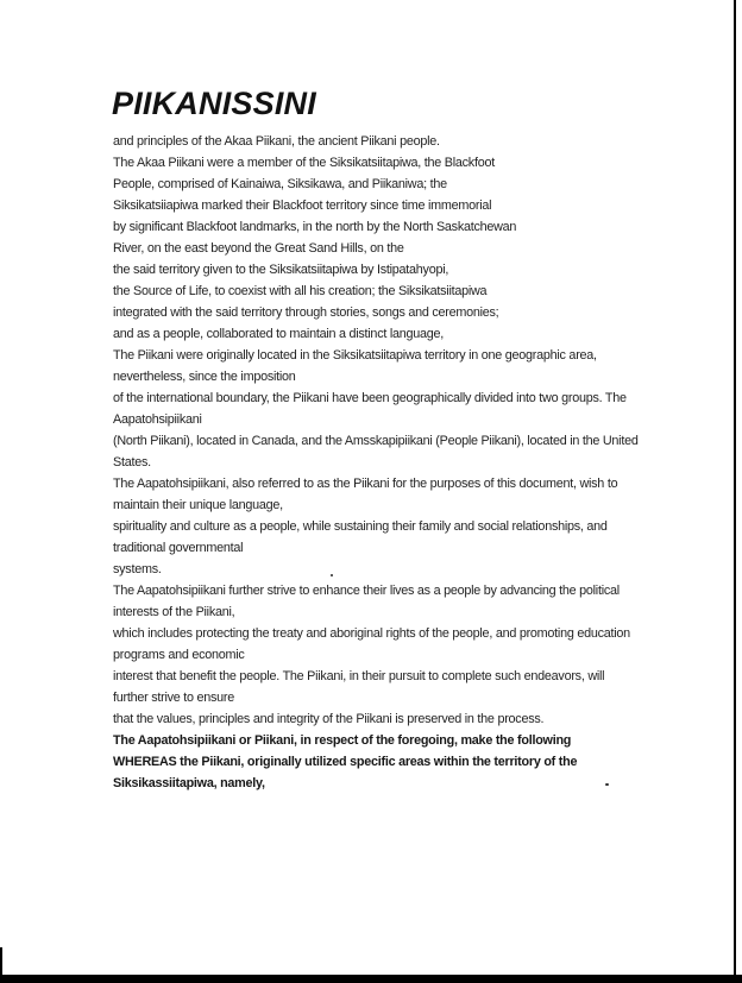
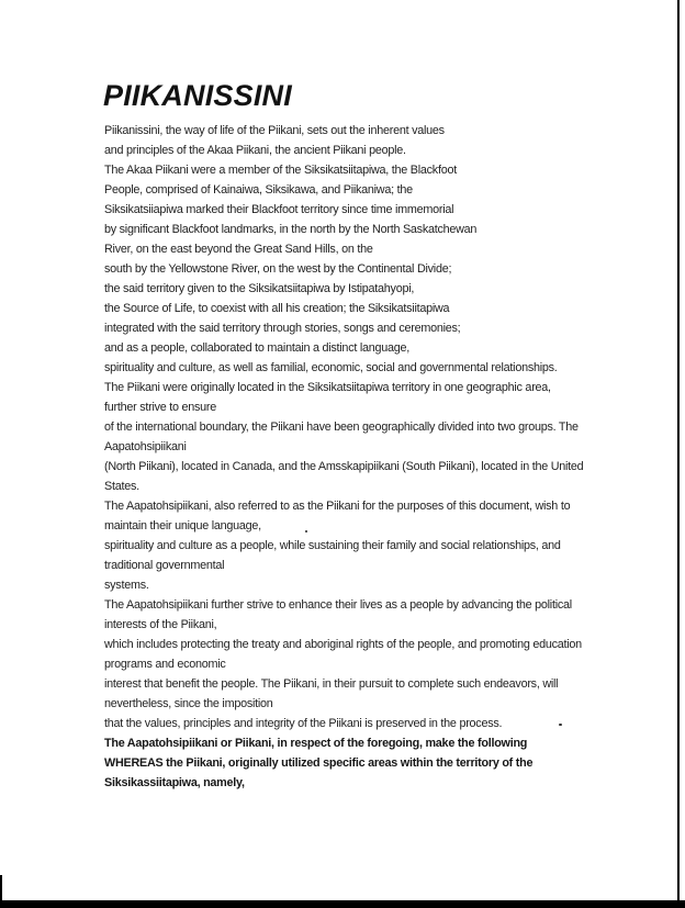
  PIIKANISSINI
+ Piikanissini, the way of life of the Piikani, sets out the inherent values
  and principles of the Akaa Piikani, the ancient Piikani people.
  The Akaa Piikani were a member of the Siksikatsiitapiwa, the Blackfoot
  People, comprised of Kainaiwa, Siksikawa, and Piikaniwa; the
  Siksikatsiiapiwa marked their Blackfoot territory since time immemorial
  by significant Blackfoot landmarks, in the north by the North Saskatchewan
  River, on the east beyond the Great Sand Hills, on the
+ south by the Yellowstone River, on the west by the Continental Divide;
  the said territory given to the Siksikatsiitapiwa by Istipatahyopi,
  the Source of Life, to coexist with all his creation; the Siksikatsiitapiwa
  integrated with the said territory through stories, songs and ceremonies;
  and as a people, collaborated to maintain a distinct language,
+ spirituality and culture, as well as familial, economic, social and governmental relationships.
  The Piikani were originally located in the Siksikatsiitapiwa territory in one geographic area,
- nevertheless, since the imposition
+ further strive to ensure
  of the international boundary, the Piikani have been geographically divided into two groups. The
  Aapatohsipiikani
- (North Piikani), located in Canada, and the Amsskapipiikani (People Piikani), located in the United
+ (North Piikani), located in Canada, and the Amsskapipiikani (South Piikani), located in the United
  States.
  The Aapatohsipiikani, also referred to as the Piikani for the purposes of this document, wish to
  maintain their unique language,
  spirituality and culture as a people, while sustaining their family and social relationships, and
  traditional governmental
  systems.
  The Aapatohsipiikani further strive to enhance their lives as a people by advancing the political
  interests of the Piikani,
  which includes protecting the treaty and aboriginal rights of the people, and promoting education
  programs and economic
  interest that benefit the people. The Piikani, in their pursuit to complete such endeavors, will
- further strive to ensure
+ nevertheless, since the imposition
  that the values, principles and integrity of the Piikani is preserved in the process.
  The Aapatohsipiikani or Piikani, in respect of the foregoing, make the following
  WHEREAS the Piikani, originally utilized specific areas within the territory of the
  Siksikassiitapiwa, namely,
